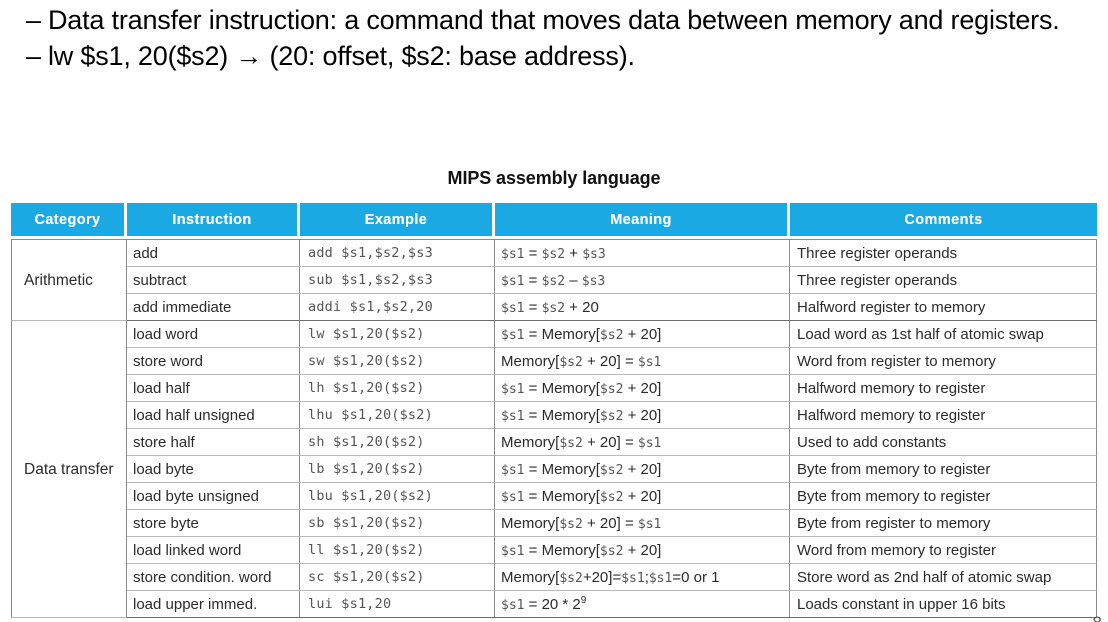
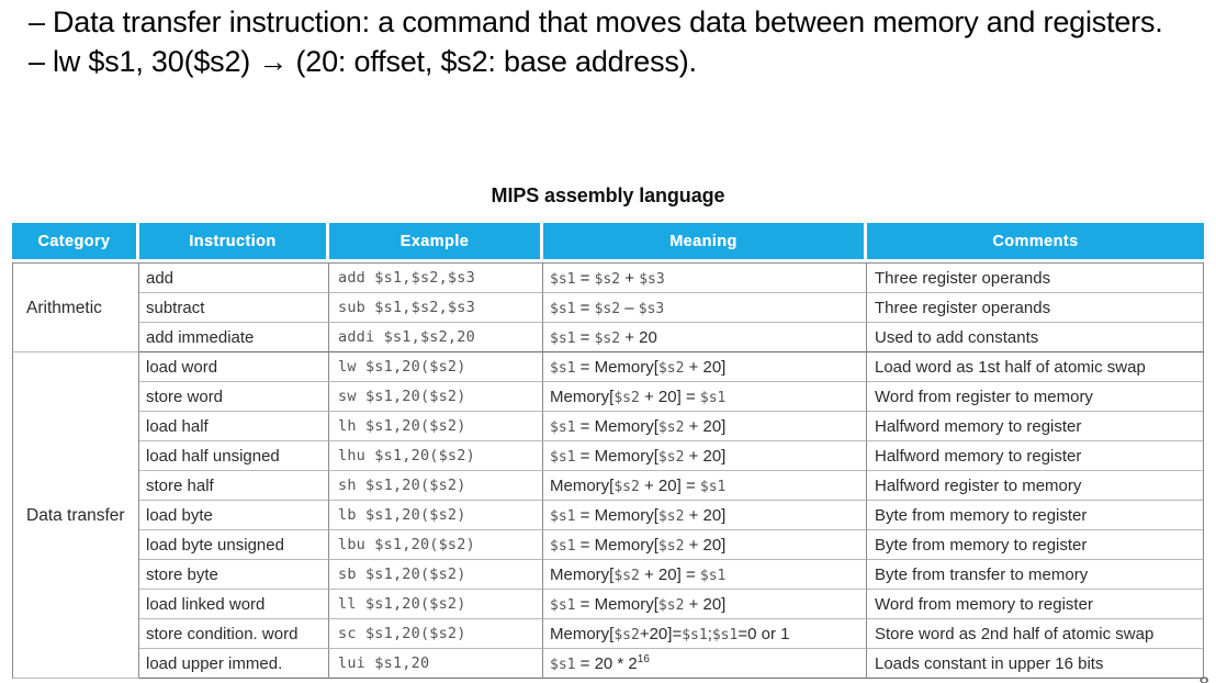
  –
  Data transfer instruction: a command that moves data between memory and registers.
  –
- lw $s1, 20($s2) → (20: offset, $s2: base address).
+ lw $s1, 30($s2) → (20: offset, $s2: base address).
  MIPS assembly language
  Category	Instruction	Example	Meaning	Comments
  Arithmetic	add	add $s1,$s2,$s3	$s1 = $s2 + $s3	Three register operands
  subtract	sub $s1,$s2,$s3	$s1 = $s2 – $s3	Three register operands
- add immediate	addi $s1,$s2,20	$s1 = $s2 + 20	Halfword register to memory
+ add immediate	addi $s1,$s2,20	$s1 = $s2 + 20	Used to add constants
  Data transfer	load word	lw $s1,20($s2)	$s1 = Memory[$s2 + 20]	Load word as 1st half of atomic swap
  store word	sw $s1,20($s2)	Memory[$s2 + 20] = $s1	Word from register to memory
  load half	lh $s1,20($s2)	$s1 = Memory[$s2 + 20]	Halfword memory to register
  load half unsigned	lhu $s1,20($s2)	$s1 = Memory[$s2 + 20]	Halfword memory to register
- store half	sh $s1,20($s2)	Memory[$s2 + 20] = $s1	Used to add constants
+ store half	sh $s1,20($s2)	Memory[$s2 + 20] = $s1	Halfword register to memory
  load byte	lb $s1,20($s2)	$s1 = Memory[$s2 + 20]	Byte from memory to register
  load byte unsigned	lbu $s1,20($s2)	$s1 = Memory[$s2 + 20]	Byte from memory to register
- store byte	sb $s1,20($s2)	Memory[$s2 + 20] = $s1	Byte from register to memory
+ store byte	sb $s1,20($s2)	Memory[$s2 + 20] = $s1	Byte from transfer to memory
  load linked word	ll $s1,20($s2)	$s1 = Memory[$s2 + 20]	Word from memory to register
  store condition. word	sc $s1,20($s2)	Memory[$s2+20]=$s1;$s1=0 or 1	Store word as 2nd half of atomic swap
- load upper immed.	lui $s1,20	$s1 = 20 * 29	Loads constant in upper 16 bits
+ load upper immed.	lui $s1,20	$s1 = 20 * 216	Loads constant in upper 16 bits
